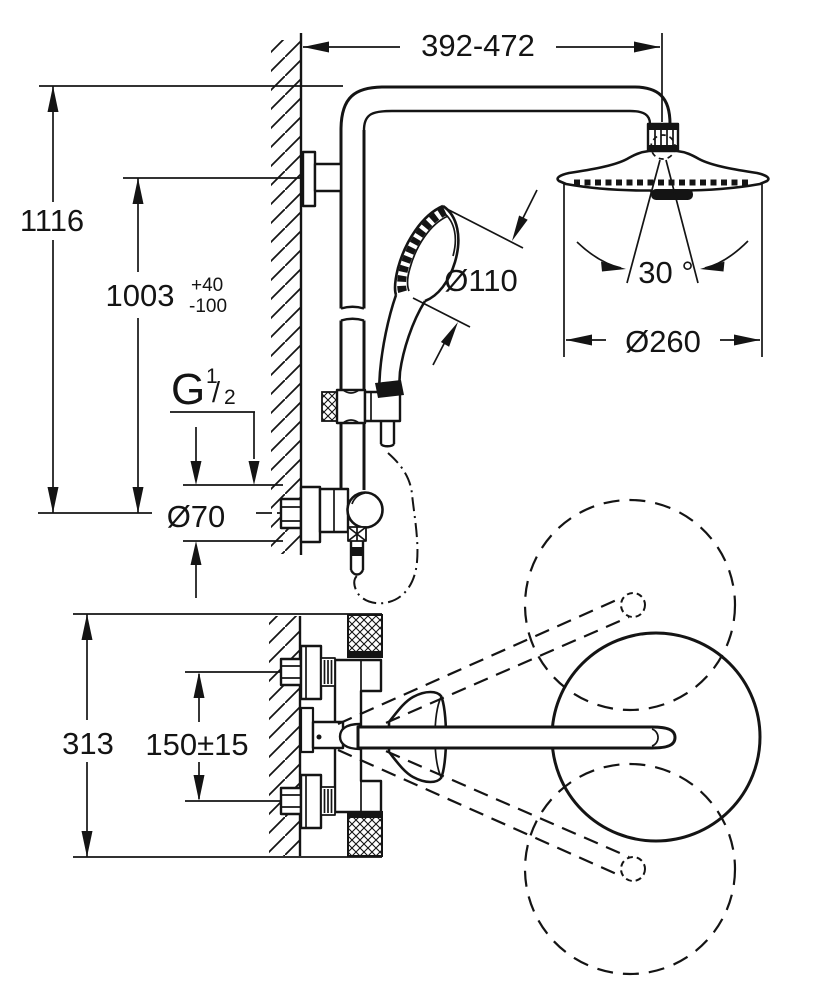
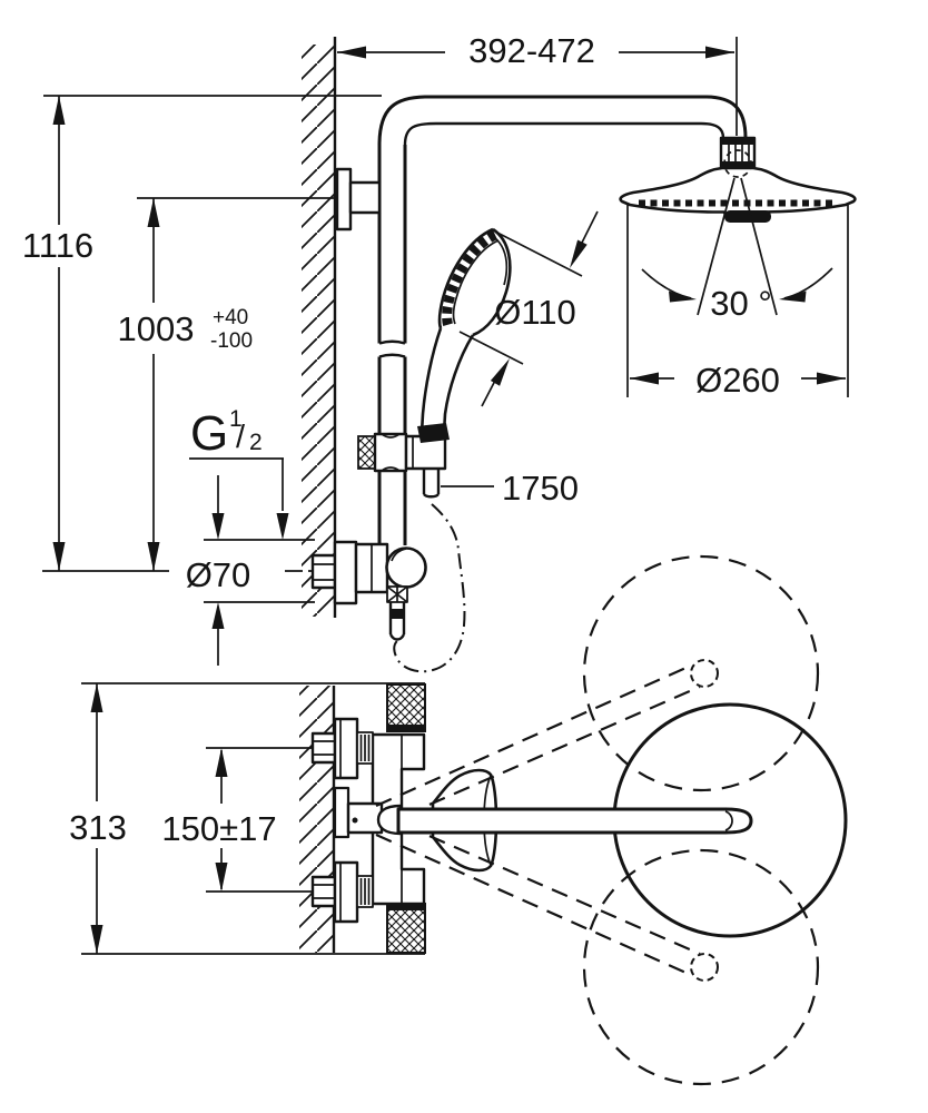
  392-472
  1116
  1003
  +40
  -100
  30 °
  Ø260
  Ø110
+ 1750
  G
  1
  /
  2
  Ø70
  313
- 150±15
+ 150±17
